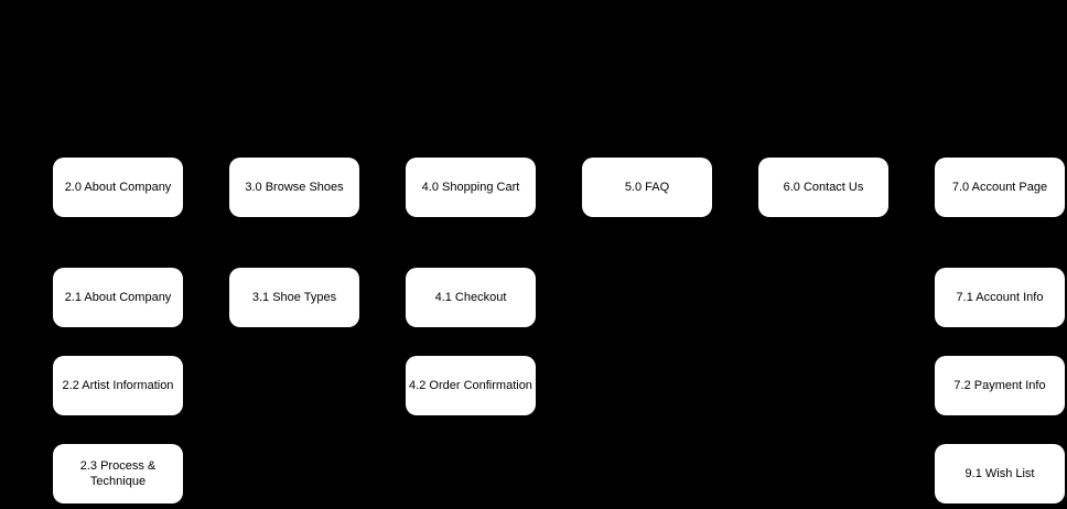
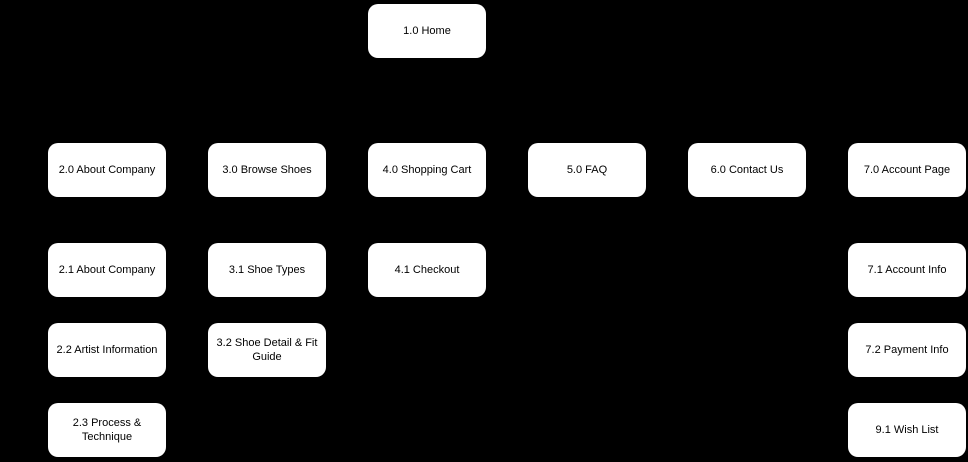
+ 1.0 Home
  2.0 About Company
  3.0 Browse Shoes
  4.0 Shopping Cart
  5.0 FAQ
  6.0 Contact Us
  7.0 Account Page
  2.1 About Company
  2.2 Artist Information
  2.3 Process & Technique
  3.1 Shoe Types
+ 3.2 Shoe Detail & Fit Guide
  4.1 Checkout
- 4.2 Order Confirmation
  7.1 Account Info
  7.2 Payment Info
  9.1 Wish List
